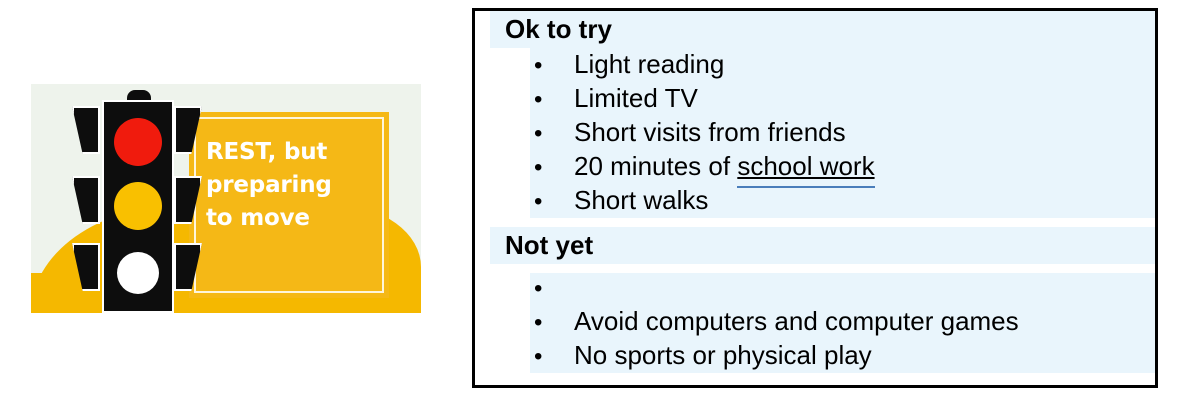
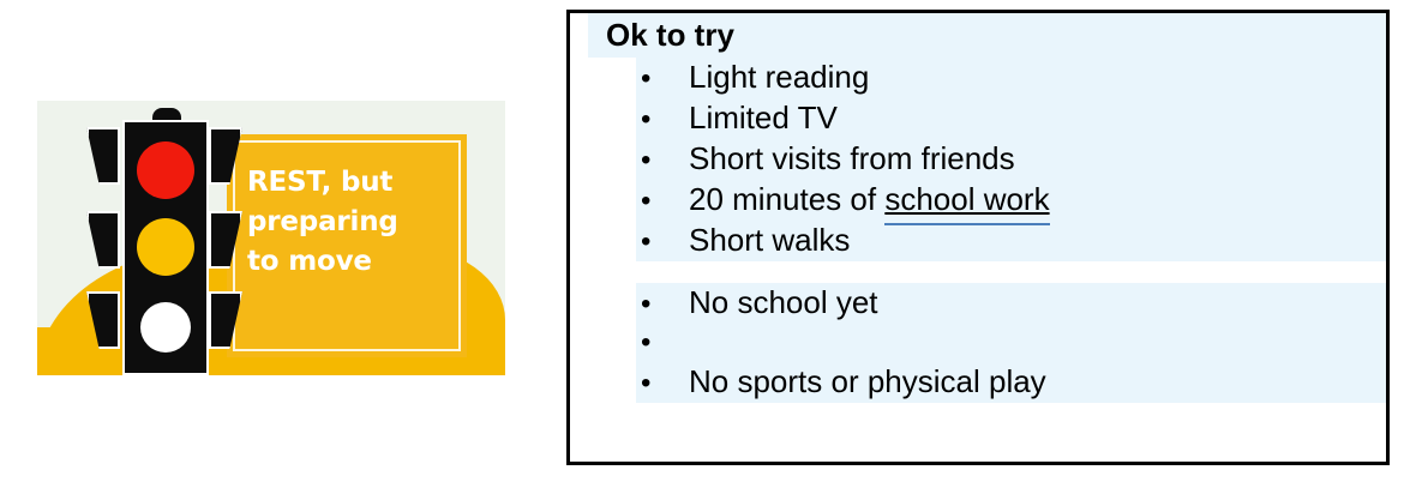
  REST, but
  preparing
  to move
  Ok to try
  •
  Light reading
  •
  Limited TV
  •
  Short visits from friends
  •
  20 minutes of school work
  •
  Short walks
- Not yet
  •
+ No school yet
  •
- Avoid computers and computer games
  •
  No sports or physical play
